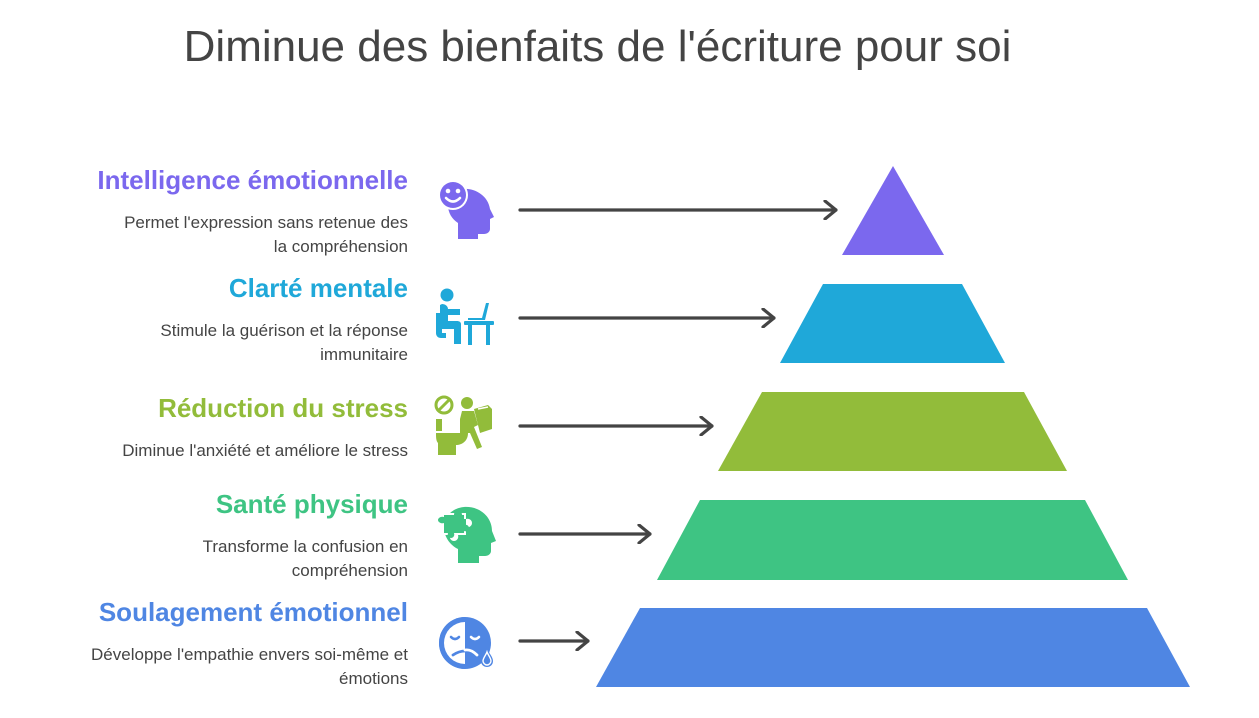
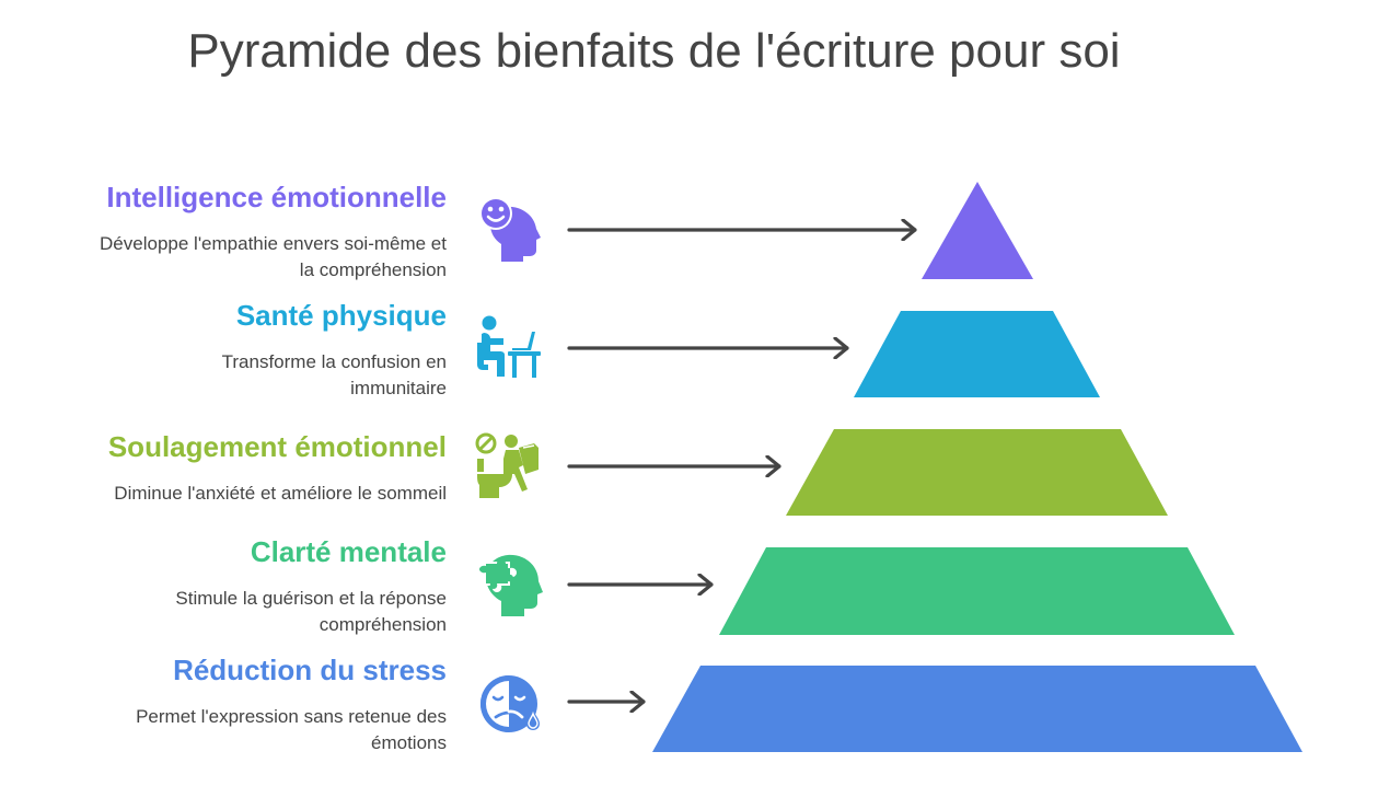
- Diminue des bienfaits de l'écriture pour soi
+ Pyramide des bienfaits de l'écriture pour soi
  Intelligence émotionnelle
- Permet l'expression sans retenue des
+ Développe l'empathie envers soi-même et
  la compréhension
- Clarté mentale
+ Santé physique
- Stimule la guérison et la réponse
+ Transforme la confusion en
  immunitaire
- Réduction du stress
+ Soulagement émotionnel
- Diminue l'anxiété et améliore le stress
+ Diminue l'anxiété et améliore le sommeil
- Santé physique
+ Clarté mentale
- Transforme la confusion en
+ Stimule la guérison et la réponse
  compréhension
- Soulagement émotionnel
+ Réduction du stress
- Développe l'empathie envers soi-même et
+ Permet l'expression sans retenue des
  émotions
